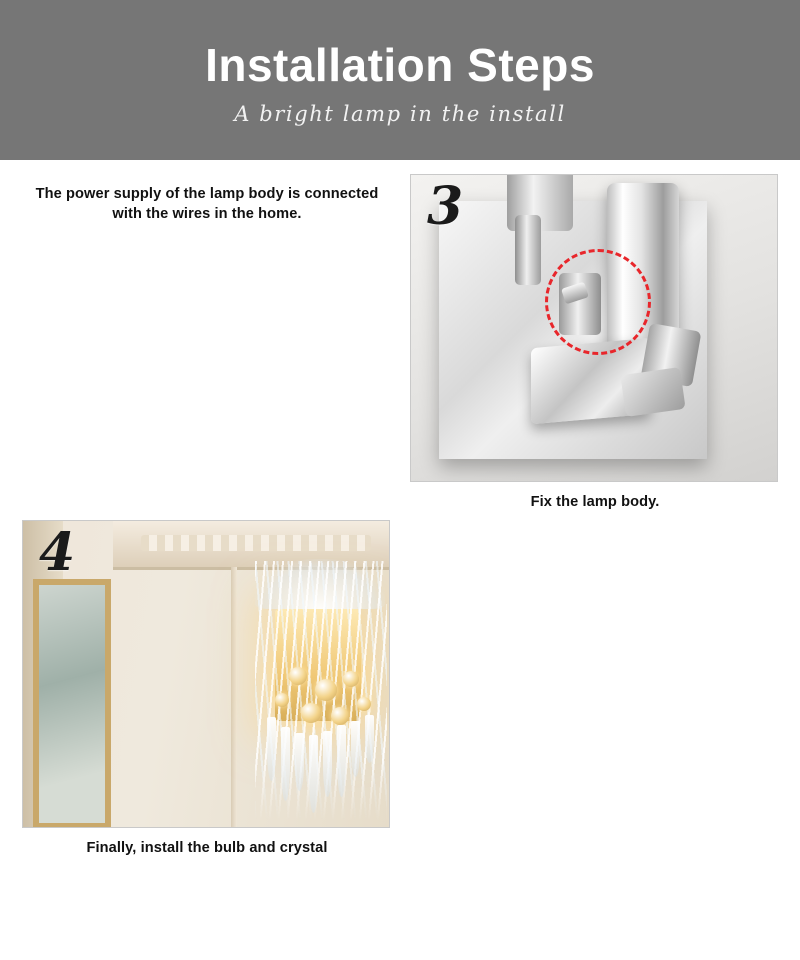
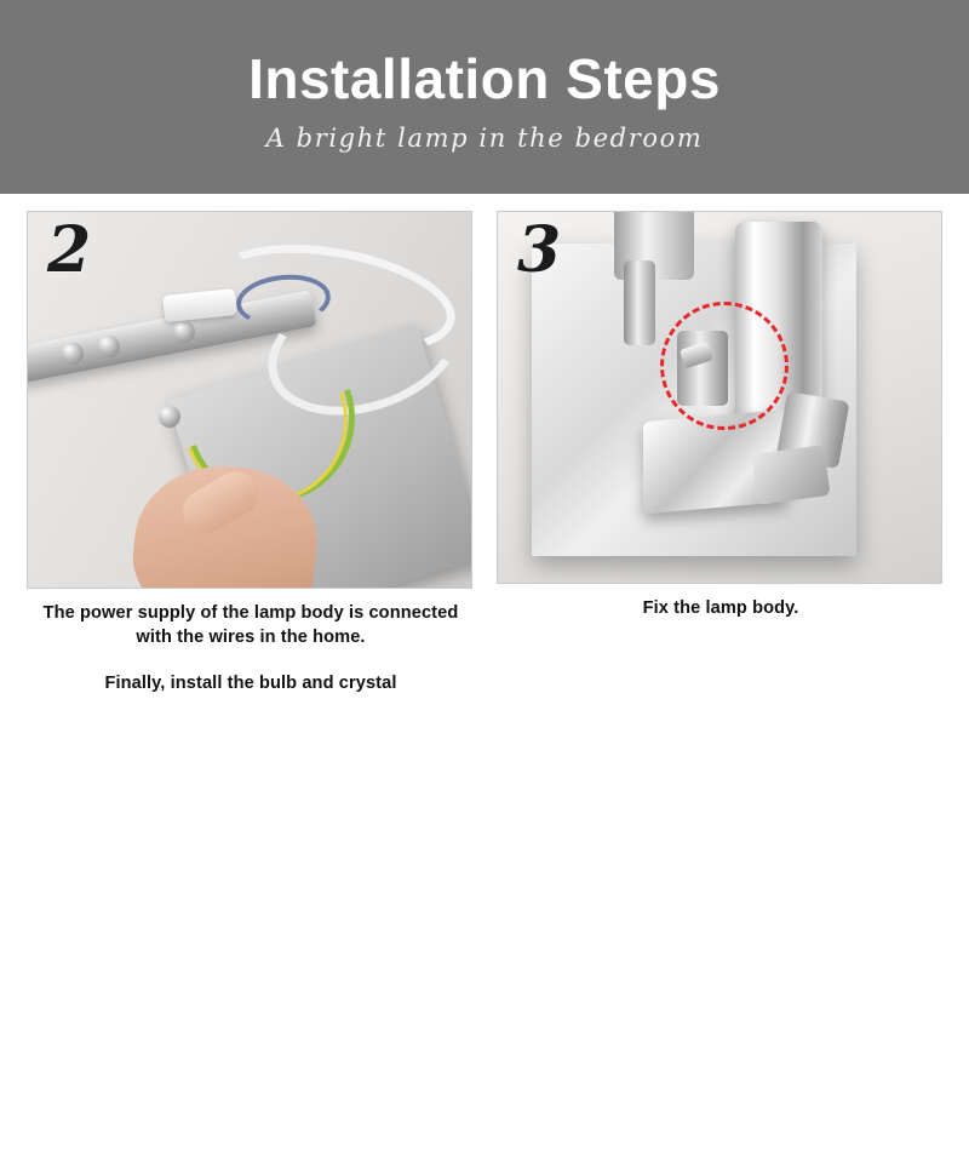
  Installation Steps
- A bright lamp in the install
+ A bright lamp in the bedroom
+ 2
  The power supply of the lamp body is connected with the wires in the home.
  3
  Fix the lamp body.
- 4
  Finally, install the bulb and crystal
